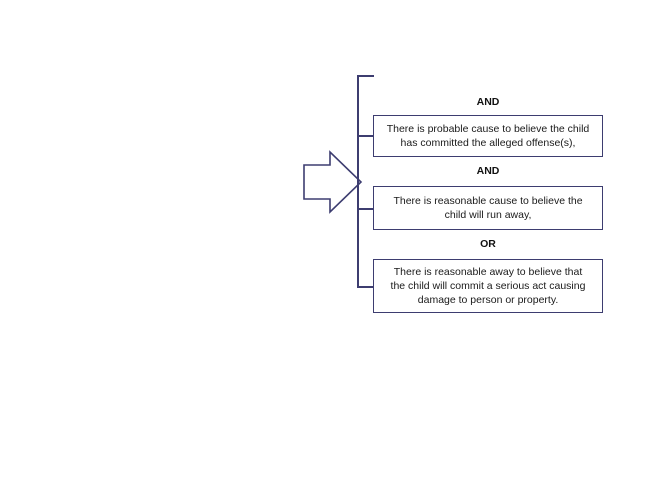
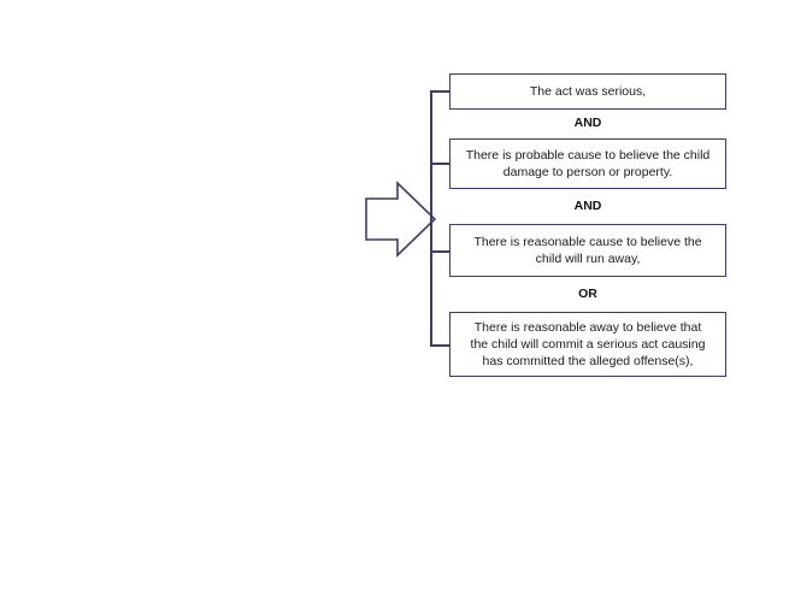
+ The act was serious,
  AND
  There is probable cause to believe the child
- has committed the alleged offense(s),
+ damage to person or property.
  AND
  There is reasonable cause to believe the
  child will run away,
  OR
  There is reasonable away to believe that
  the child will commit a serious act causing
- damage to person or property.
+ has committed the alleged offense(s),
